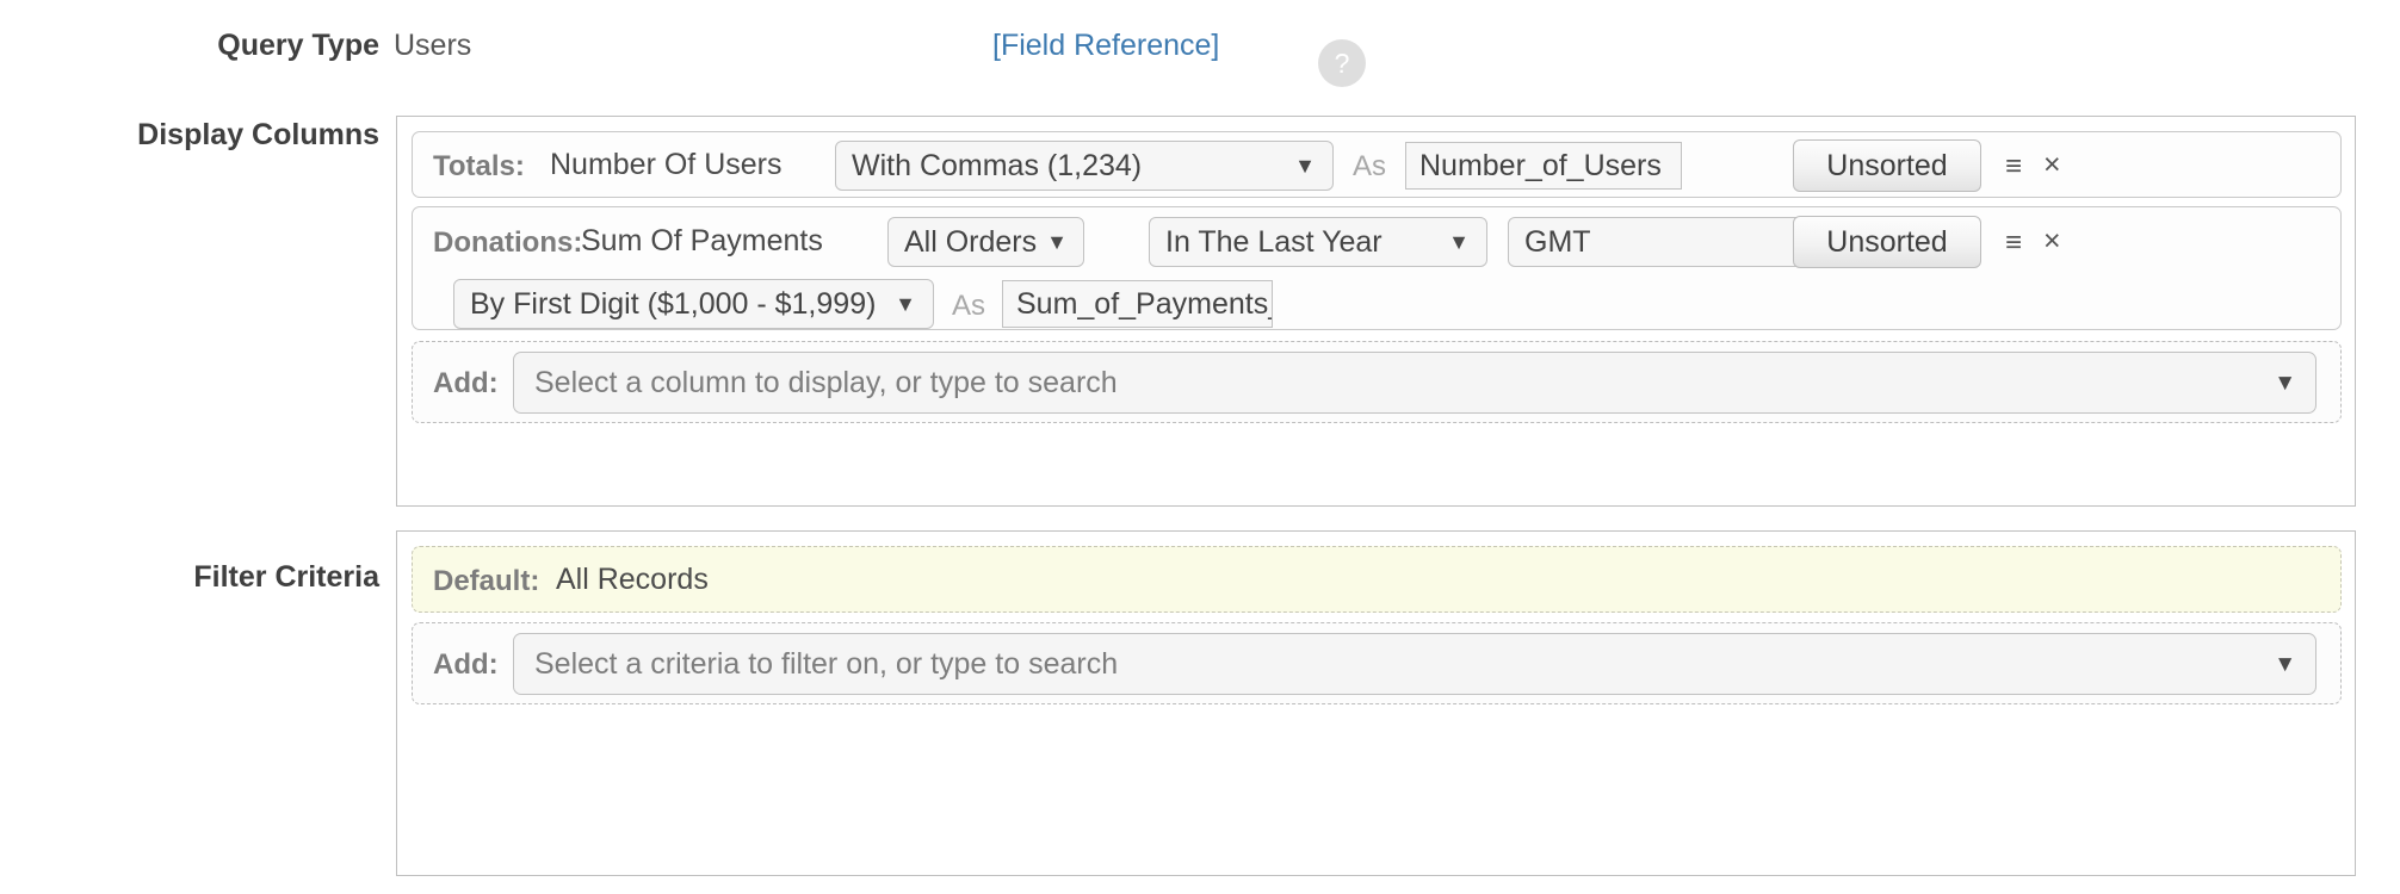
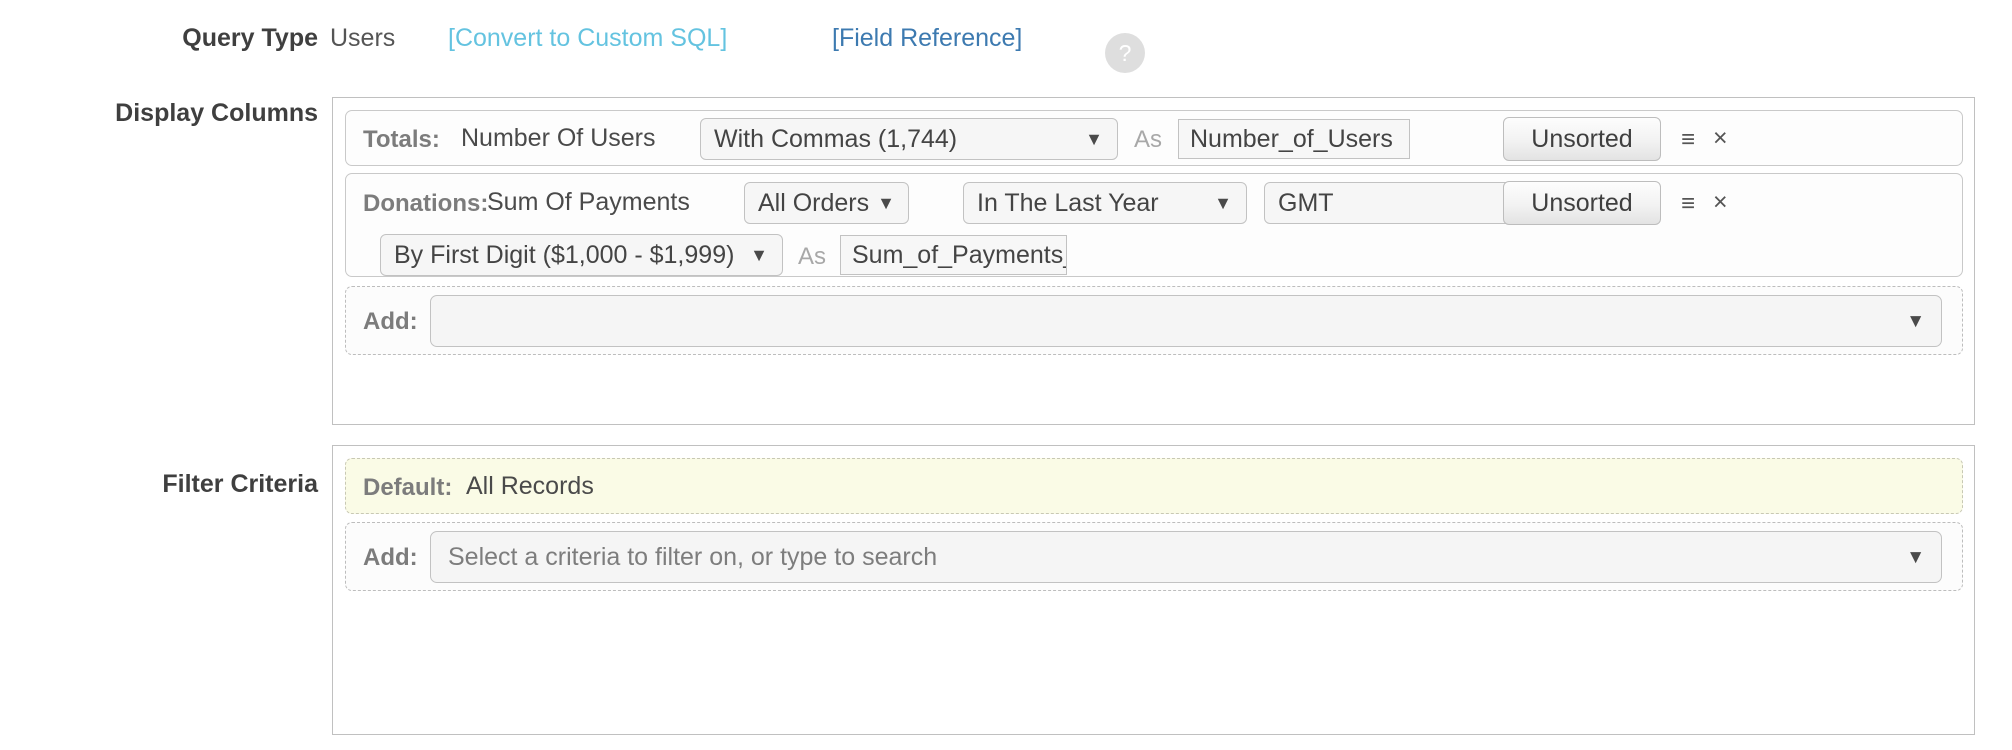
  Query Type
  Users
+ [Convert to Custom SQL]
  [Field Reference]
  ?
  Display Columns
  Totals:
  Number Of Users
- With Commas (1,234)
+ With Commas (1,744)
  ▼
  As
  Number_of_Users
  Unsorted
  ≡
  ×
  Donations:
  Sum Of Payments
  All Orders
  ▼
  In The Last Year
  ▼
  GMT
  Unsorted
  ≡
  ×
  By First Digit ($1,000 - $1,999)
  ▼
  As
  Sum_of_Payments
  Add:
- Select a column to display, or type to search
  ▼
  Filter Criteria
  Default:
  All Records
  Add:
  Select a criteria to filter on, or type to search
  ▼
